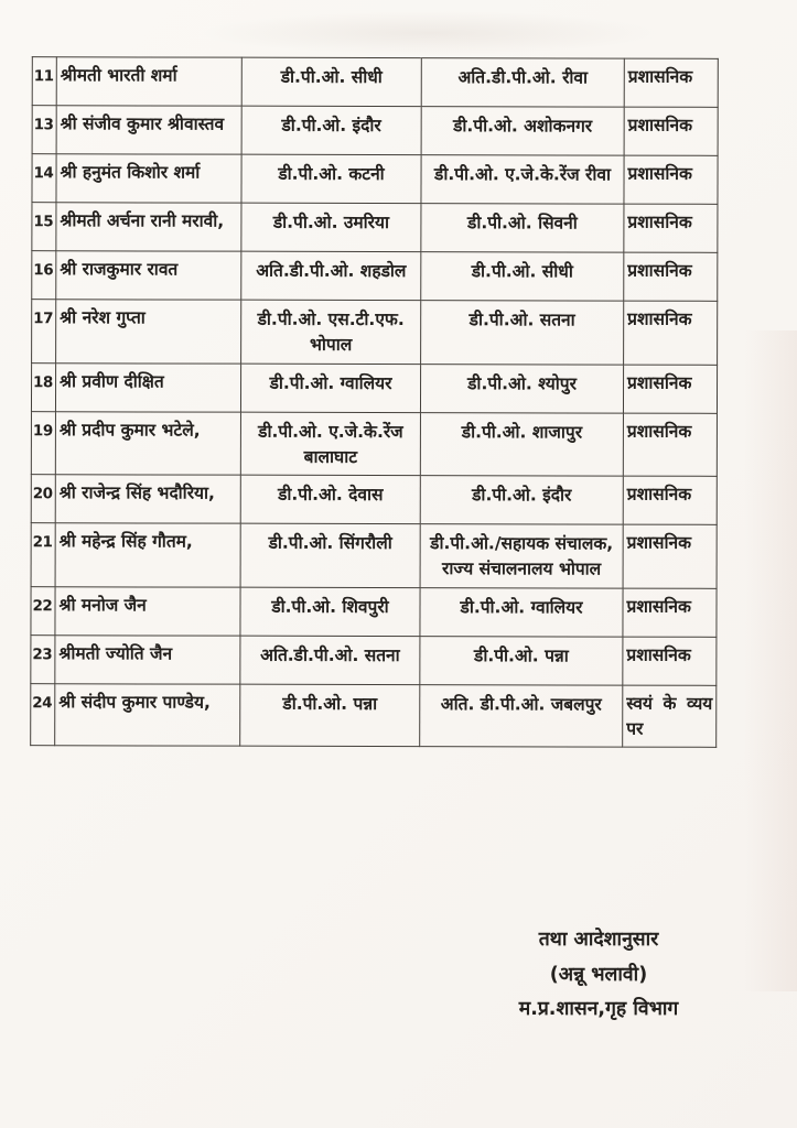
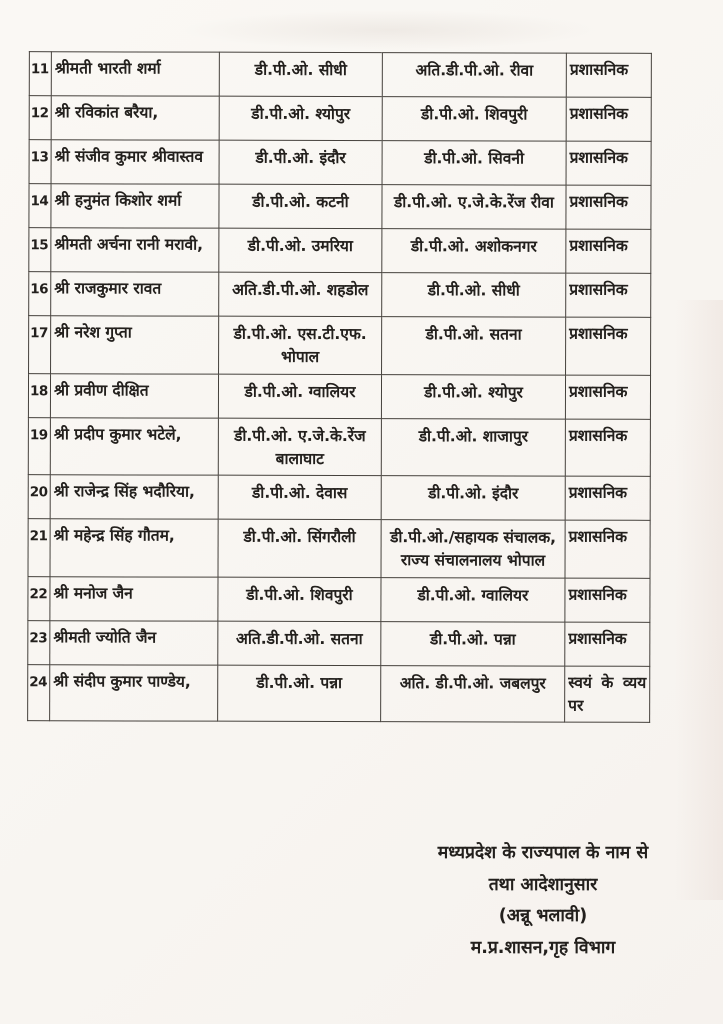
  11	श्रीमती भारती शर्मा	डी.पी.ओ. सीधी	अति.डी.पी.ओ. रीवा	प्रशासनिक
+ 12	श्री रविकांत बरैया,	डी.पी.ओ. श्योपुर	डी.पी.ओ. शिवपुरी	प्रशासनिक
- 13	श्री संजीव कुमार श्रीवास्तव	डी.पी.ओ. इंदौर	डी.पी.ओ. अशोकनगर	प्रशासनिक
+ 13	श्री संजीव कुमार श्रीवास्तव	डी.पी.ओ. इंदौर	डी.पी.ओ. सिवनी	प्रशासनिक
  14	श्री हनुमंत किशोर शर्मा	डी.पी.ओ. कटनी	डी.पी.ओ. ए.जे.के.रेंज रीवा	प्रशासनिक
- 15	श्रीमती अर्चना रानी मरावी,	डी.पी.ओ. उमरिया	डी.पी.ओ. सिवनी	प्रशासनिक
+ 15	श्रीमती अर्चना रानी मरावी,	डी.पी.ओ. उमरिया	डी.पी.ओ. अशोकनगर	प्रशासनिक
  16	श्री राजकुमार रावत	अति.डी.पी.ओ. शहडोल	डी.पी.ओ. सीधी	प्रशासनिक
  17	श्री नरेश गुप्ता	डी.पी.ओ. एस.टी.एफ. भोपाल	डी.पी.ओ. सतना	प्रशासनिक
  18	श्री प्रवीण दीक्षित	डी.पी.ओ. ग्वालियर	डी.पी.ओ. श्योपुर	प्रशासनिक
  19	श्री प्रदीप कुमार भटेले,	डी.पी.ओ. ए.जे.के.रेंज बालाघाट	डी.पी.ओ. शाजापुर	प्रशासनिक
  20	श्री राजेन्द्र सिंह भदौरिया,	डी.पी.ओ. देवास	डी.पी.ओ. इंदौर	प्रशासनिक
  21	श्री महेन्द्र सिंह गौतम,	डी.पी.ओ. सिंगरौली	डी.पी.ओ./सहायक संचालक, राज्य संचालनालय भोपाल	प्रशासनिक
  22	श्री मनोज जैन	डी.पी.ओ. शिवपुरी	डी.पी.ओ. ग्वालियर	प्रशासनिक
  23	श्रीमती ज्योति जैन	अति.डी.पी.ओ. सतना	डी.पी.ओ. पन्ना	प्रशासनिक
  24	श्री संदीप कुमार पाण्डेय,	डी.पी.ओ. पन्ना	अति. डी.पी.ओ. जबलपुर	स्वयं के व्यय पर
+ मध्यप्रदेश के राज्यपाल के नाम से
  तथा आदेशानुसार
  (अन्नू भलावी)
  म.प्र.शासन,गृह विभाग
